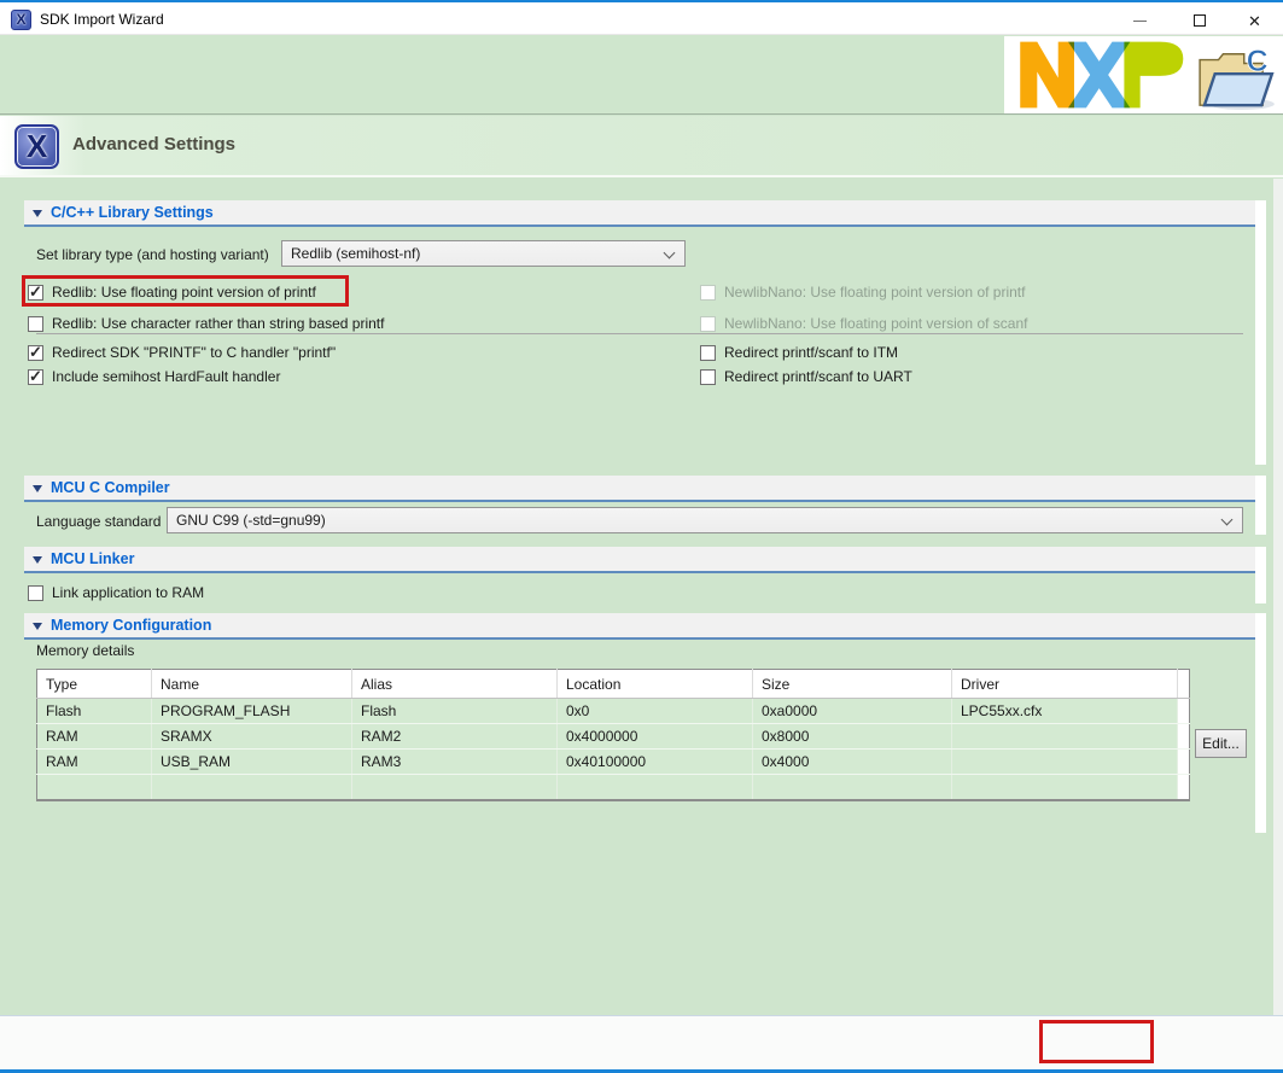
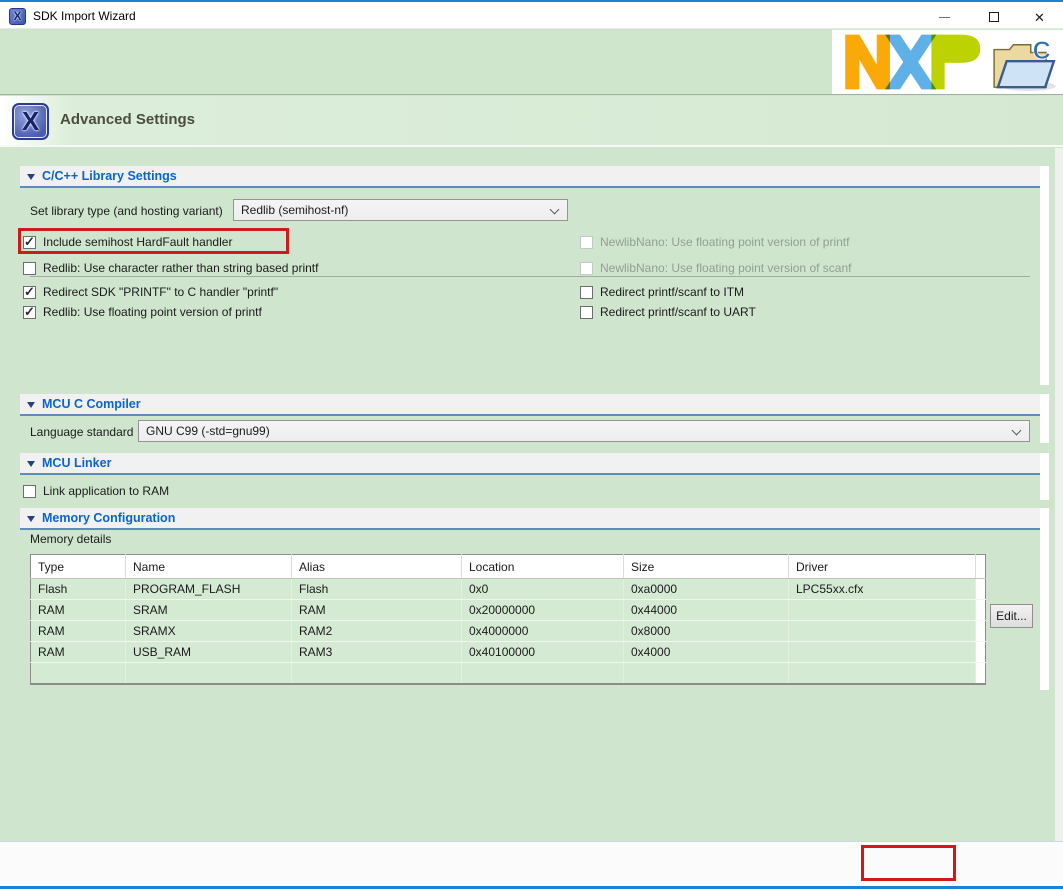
  X
  SDK Import Wizard
  ✕
  C
  X
  Advanced Settings
  C/C++ Library Settings
  Set library type (and hosting variant)
  Redlib (semihost-nf)
- Redlib: Use floating point version of printf
+ Include semihost HardFault handler
  Redlib: Use character rather than string based printf
  Redirect SDK "PRINTF" to C handler "printf"
- Include semihost HardFault handler
+ Redlib: Use floating point version of printf
  NewlibNano: Use floating point version of printf
  NewlibNano: Use floating point version of scanf
  Redirect printf/scanf to ITM
  Redirect printf/scanf to UART
  MCU C Compiler
  Language standard
  GNU C99 (-std=gnu99)
  MCU Linker
  Link application to RAM
  Memory Configuration
  Memory details
  Type	Name	Alias	Location	Size	Driver
  Flash	PROGRAM_FLASH	Flash	0x0	0xa0000	LPC55xx.cfx
+ RAM	SRAM	RAM	0x20000000	0x44000
  RAM	SRAMX	RAM2	0x4000000	0x8000
  RAM	USB_RAM	RAM3	0x40100000	0x4000
  Edit...
